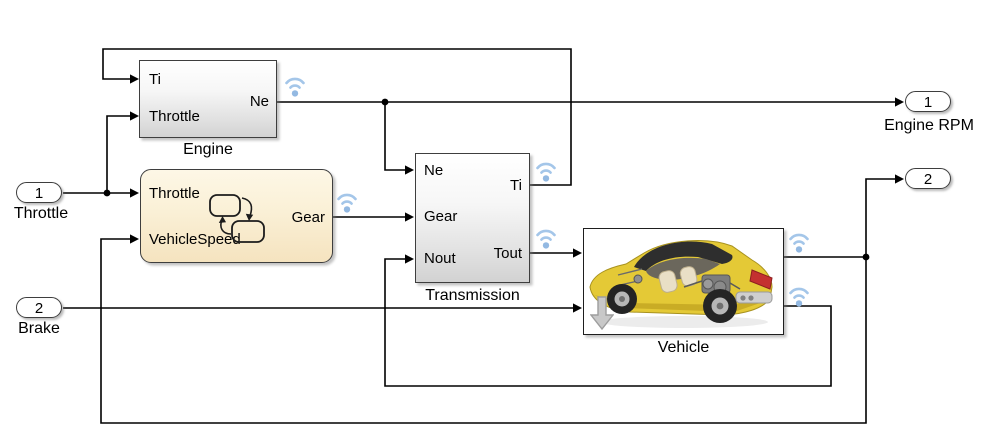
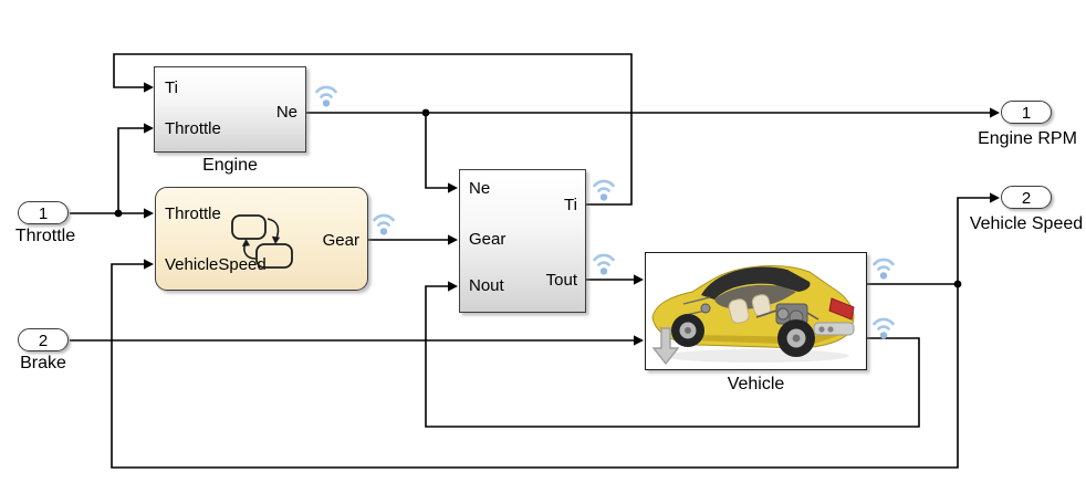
  Ti
  Throttle
  Ne
  Engine
  Throttle
  VehicleSpeed
  Gear
  Ne
  Gear
  Nout
  Ti
  Tout
- Transmission
  Vehicle
  1
  Throttle
  2
  Brake
  1
  Engine RPM
  2
+ Vehicle Speed
